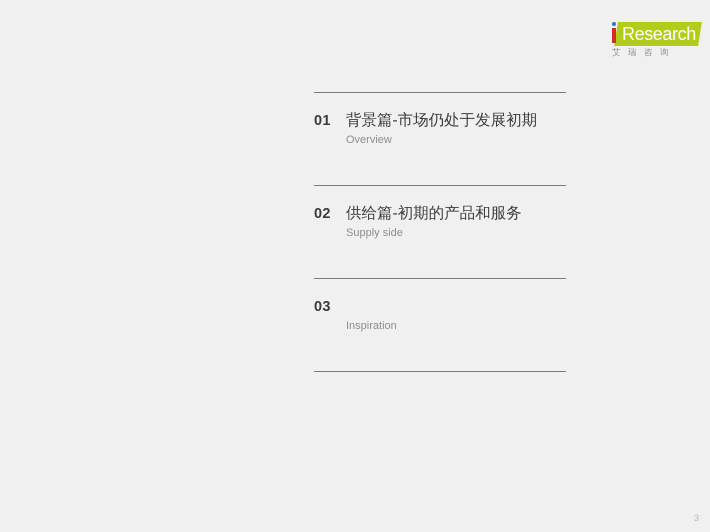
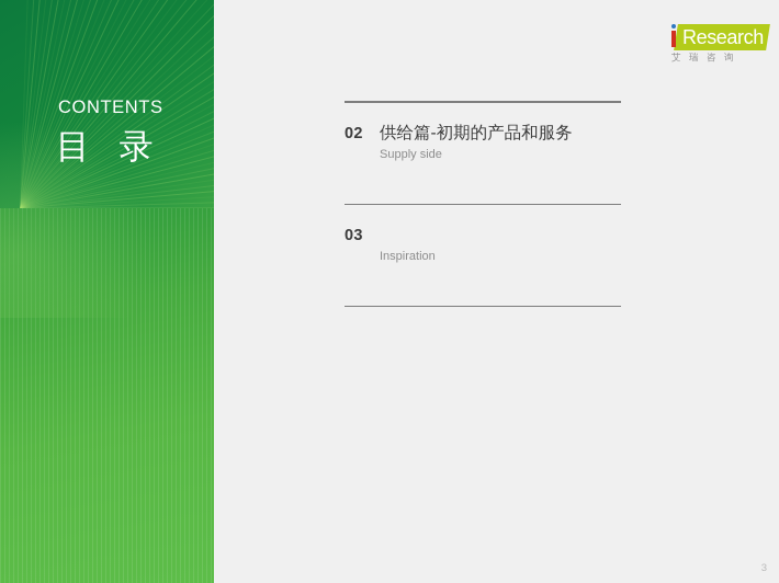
+ CONTENTS
+ 目 录
  Research
  艾瑞咨询
- 01
- 背景篇-市场仍处于发展初期
- Overview
  02
  供给篇-初期的产品和服务
  Supply side
  03
  Inspiration
  3
